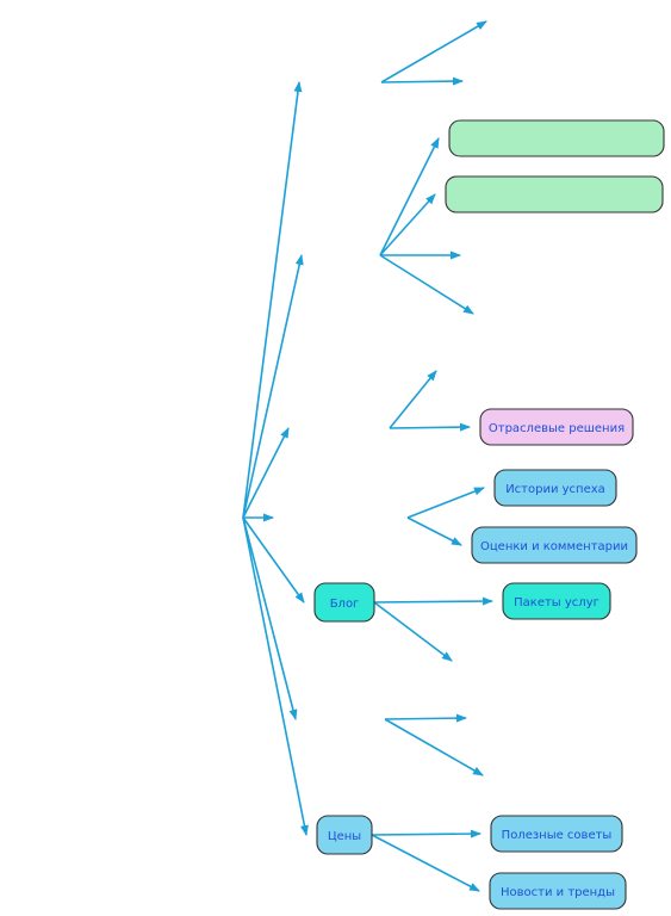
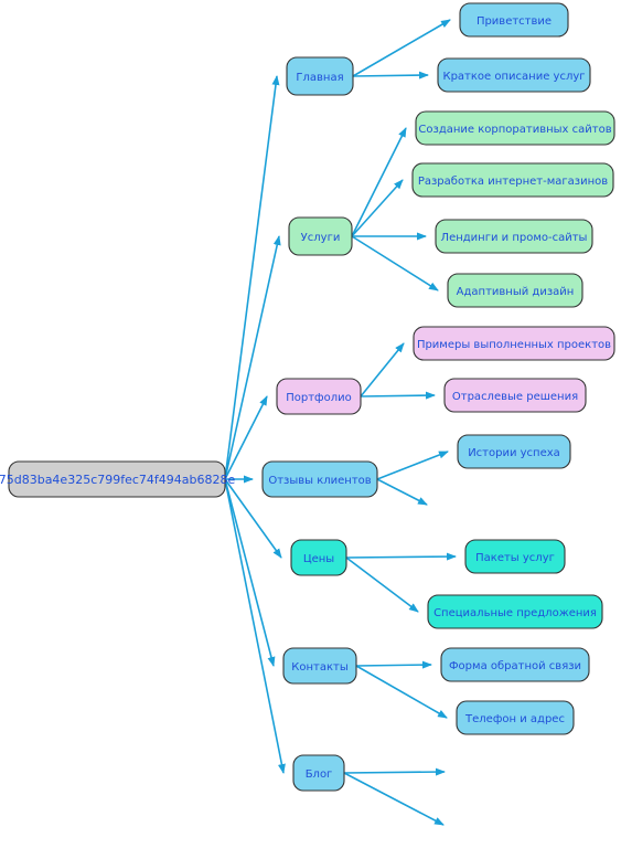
+ 75d83ba4e325c799fec74f494ab6828e
+ Главная
+ Приветствие
+ Краткое описание услуг
+ Услуги
+ Создание корпоративных сайтов
+ Разработка интернет-магазинов
+ Лендинги и промо-сайты
+ Адаптивный дизайн
+ Портфолио
+ Примеры выполненных проектов
  Отраслевые решения
+ Отзывы клиентов
  Истории успеха
- Оценки и комментарии
- Блог
+ Цены
  Пакеты услуг
+ Специальные предложения
+ Контакты
+ Форма обратной связи
+ Телефон и адрес
- Цены
+ Блог
- Полезные советы
- Новости и тренды
